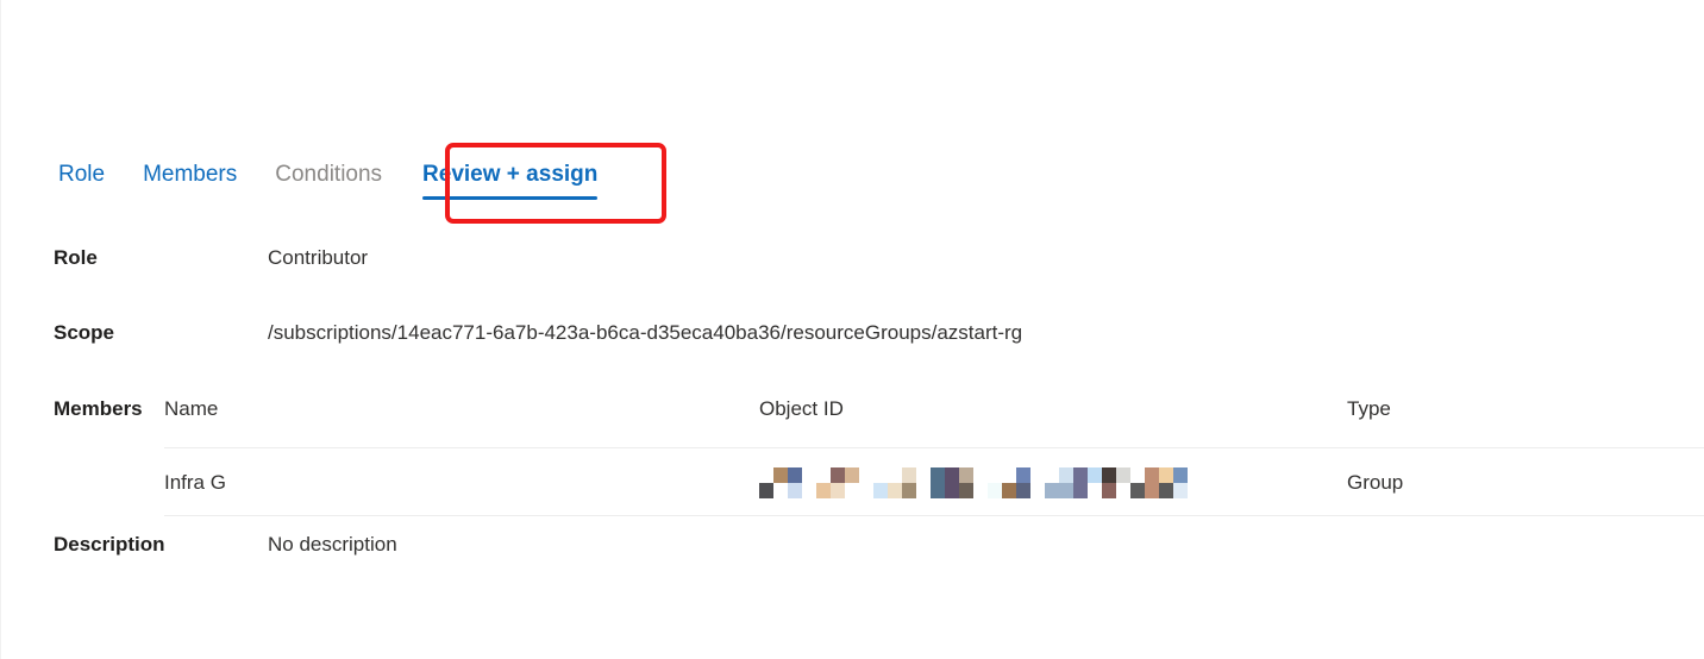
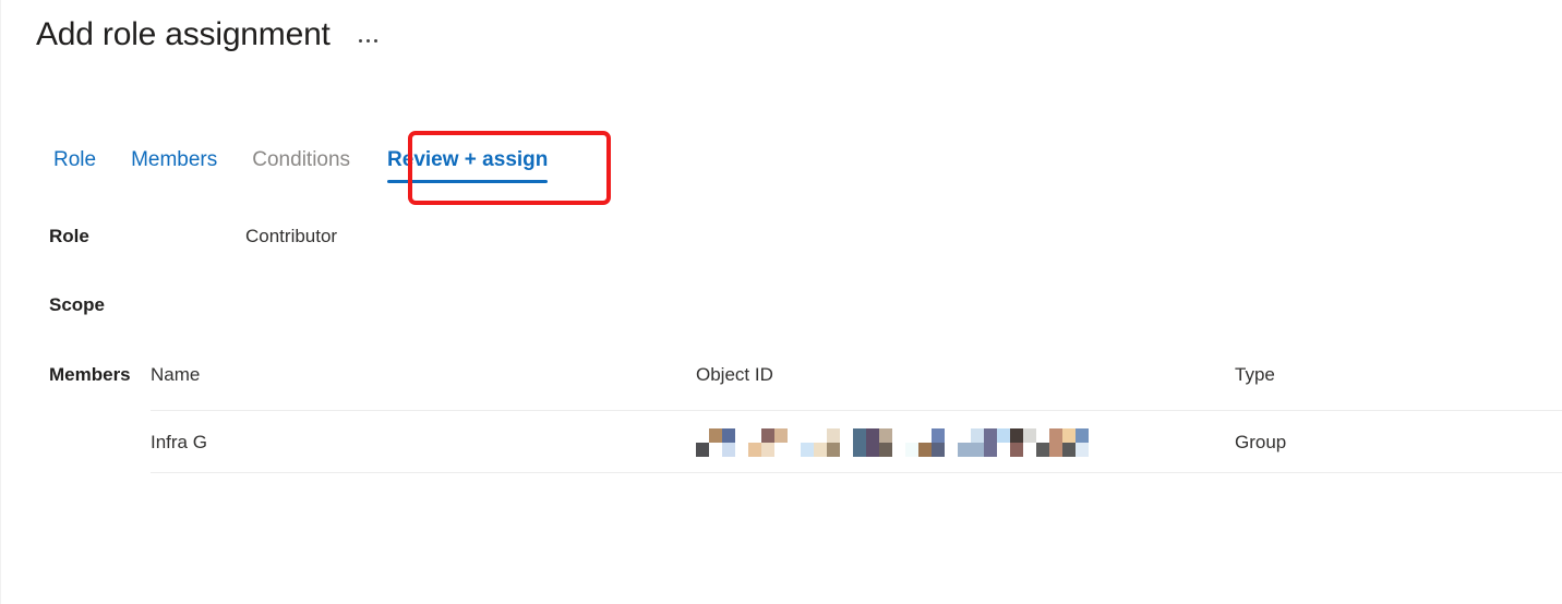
+ Add role assignment
  Role
  Members
  Conditions
  Review + assign
  Role
  Contributor
  Scope
- /subscriptions/14eac771-6a7b-423a-b6ca-d35eca40ba36/resourceGroups/azstart-rg
  Members
  Name	Object ID	Type
  Infra G		Group
- Description
- No description
